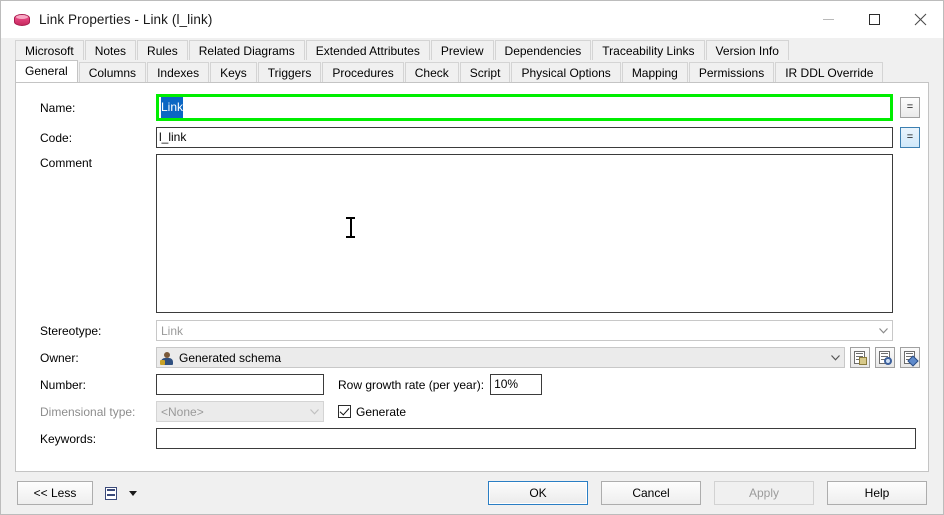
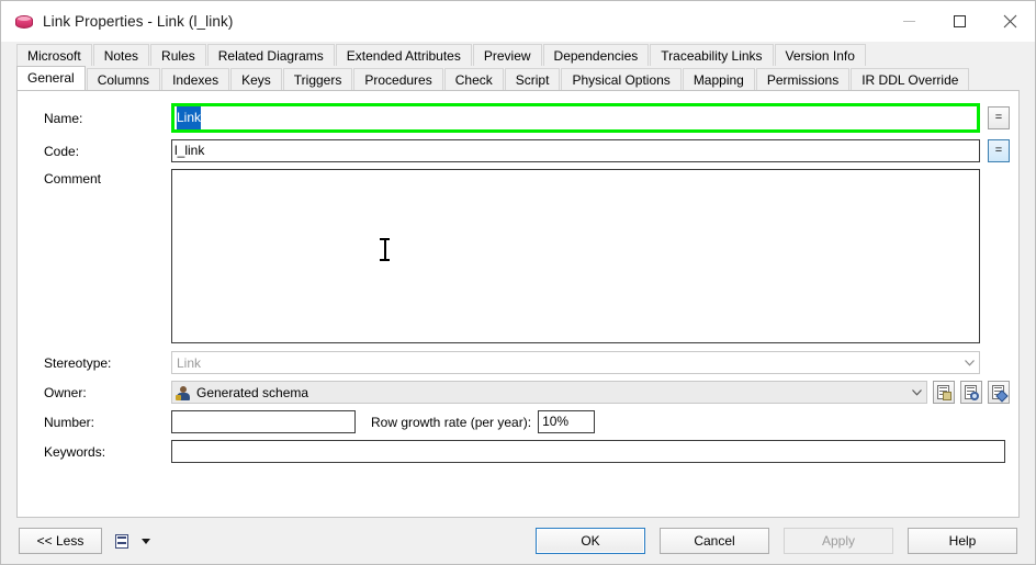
  Link Properties - Link (l_link)
  Microsoft
  Notes
  Rules
  Related Diagrams
  Extended Attributes
  Preview
  Dependencies
  Traceability Links
  Version Info
  General
  Columns
  Indexes
  Keys
  Triggers
  Procedures
  Check
  Script
  Physical Options
  Mapping
  Permissions
  IR DDL Override
  Name:
  Link
  =
  Code:
  l_link
  =
  Comment
  Stereotype:
  Link
  Owner:
  Generated schema
  Number:
  Row growth rate (per year):
  10%
- Dimensional type:
- <None>
- Generate
  Keywords:
  << Less
  OK
  Cancel
  Apply
  Help
